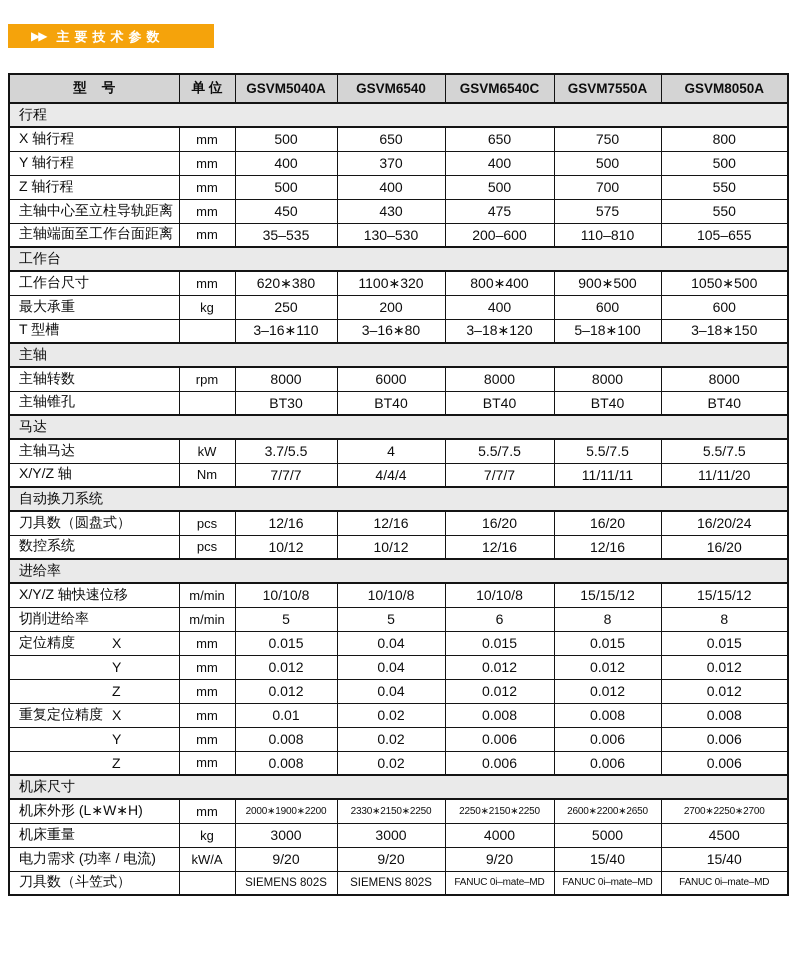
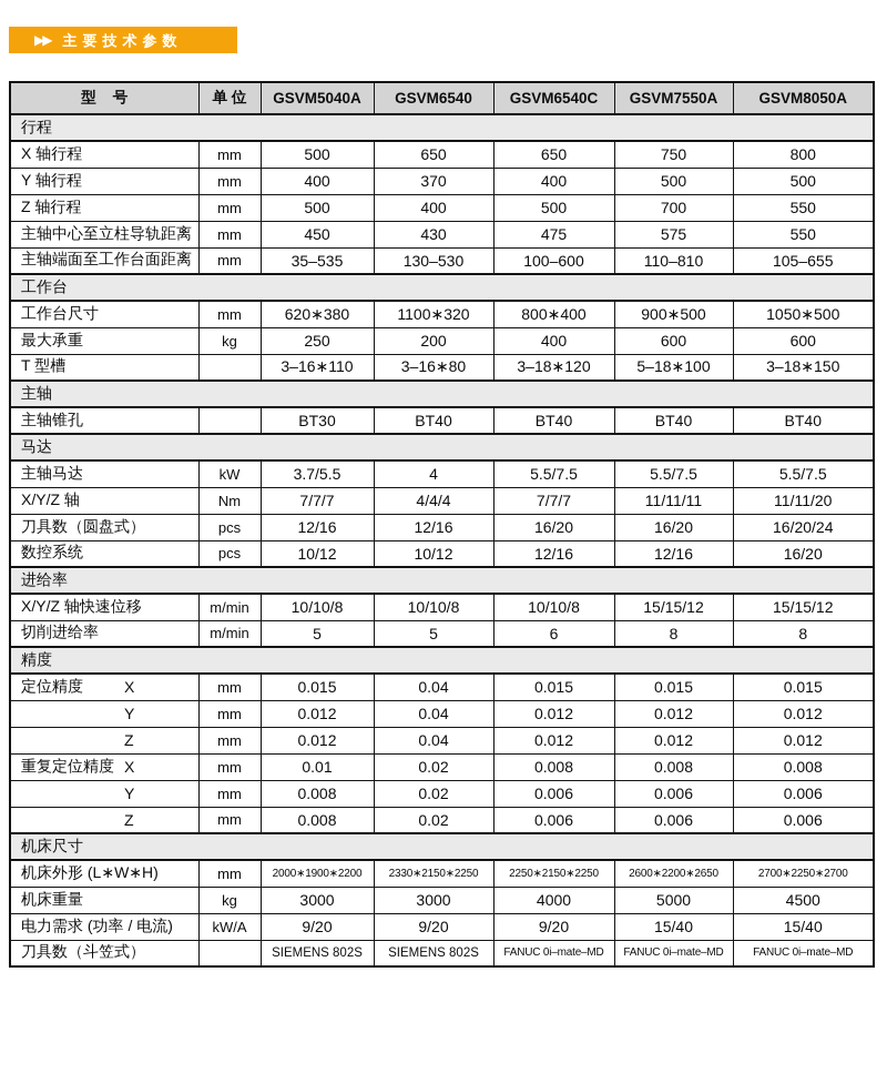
  ▶▶
  主要技术参数
  型 号	单 位	GSVM5040A	GSVM6540	GSVM6540C	GSVM7550A	GSVM8050A
  行程
  X 轴行程	mm	500	650	650	750	800
  Y 轴行程	mm	400	370	400	500	500
  Z 轴行程	mm	500	400	500	700	550
  主轴中心至立柱导轨距离	mm	450	430	475	575	550
- 主轴端面至工作台面距离	mm	35–535	130–530	200–600	110–810	105–655
+ 主轴端面至工作台面距离	mm	35–535	130–530	100–600	110–810	105–655
  工作台
  工作台尺寸	mm	620∗380	1100∗320	800∗400	900∗500	1050∗500
  最大承重	kg	250	200	400	600	600
  T 型槽		3–16∗110	3–16∗80	3–18∗120	5–18∗100	3–18∗150
  主轴
- 主轴转数	rpm	8000	6000	8000	8000	8000
  主轴锥孔		BT30	BT40	BT40	BT40	BT40
  马达
  主轴马达	kW	3.7/5.5	4	5.5/7.5	5.5/7.5	5.5/7.5
  X/Y/Z 轴	Nm	7/7/7	4/4/4	7/7/7	11/11/11	11/11/20
- 自动换刀系统
  刀具数（圆盘式）	pcs	12/16	12/16	16/20	16/20	16/20/24
  数控系统	pcs	10/12	10/12	12/16	12/16	16/20
  进给率
  X/Y/Z 轴快速位移	m/min	10/10/8	10/10/8	10/10/8	15/15/12	15/15/12
  切削进给率	m/min	5	5	6	8	8
+ 精度
  定位精度 X	mm	0.015	0.04	0.015	0.015	0.015
  Y	mm	0.012	0.04	0.012	0.012	0.012
  Z	mm	0.012	0.04	0.012	0.012	0.012
  重复定位精度 X	mm	0.01	0.02	0.008	0.008	0.008
  Y	mm	0.008	0.02	0.006	0.006	0.006
  Z	mm	0.008	0.02	0.006	0.006	0.006
  机床尺寸
  机床外形 (L∗W∗H)	mm	2000∗1900∗2200	2330∗2150∗2250	2250∗2150∗2250	2600∗2200∗2650	2700∗2250∗2700
  机床重量	kg	3000	3000	4000	5000	4500
  电力需求 (功率 / 电流)	kW/A	9/20	9/20	9/20	15/40	15/40
  刀具数（斗笠式）		SIEMENS 802S	SIEMENS 802S	FANUC 0i–mate–MD	FANUC 0i–mate–MD	FANUC 0i–mate–MD
